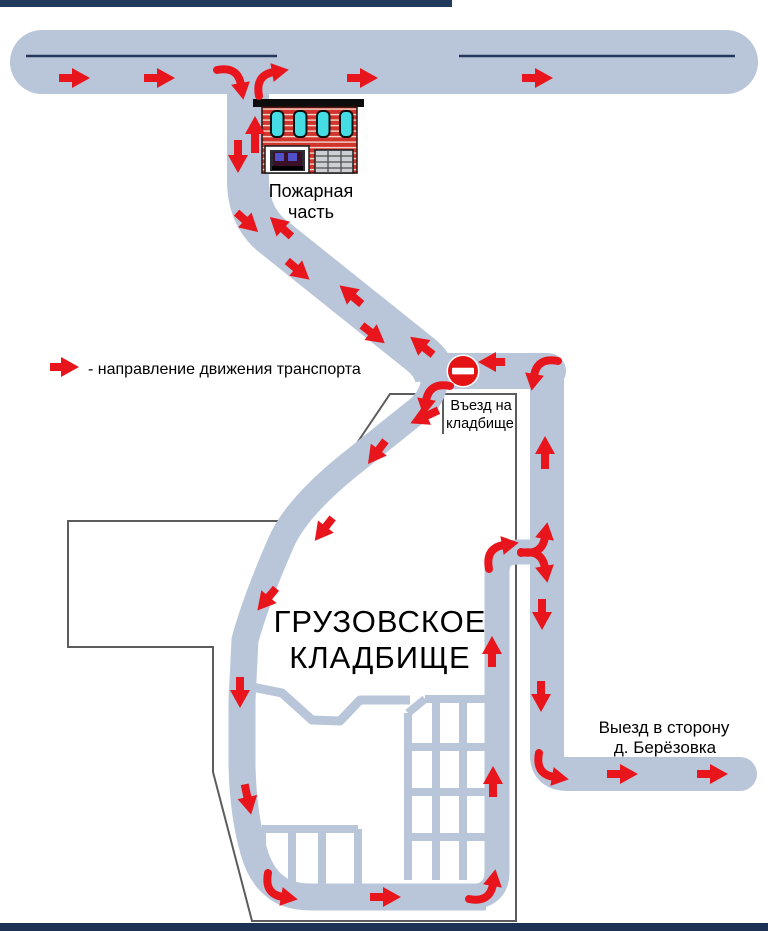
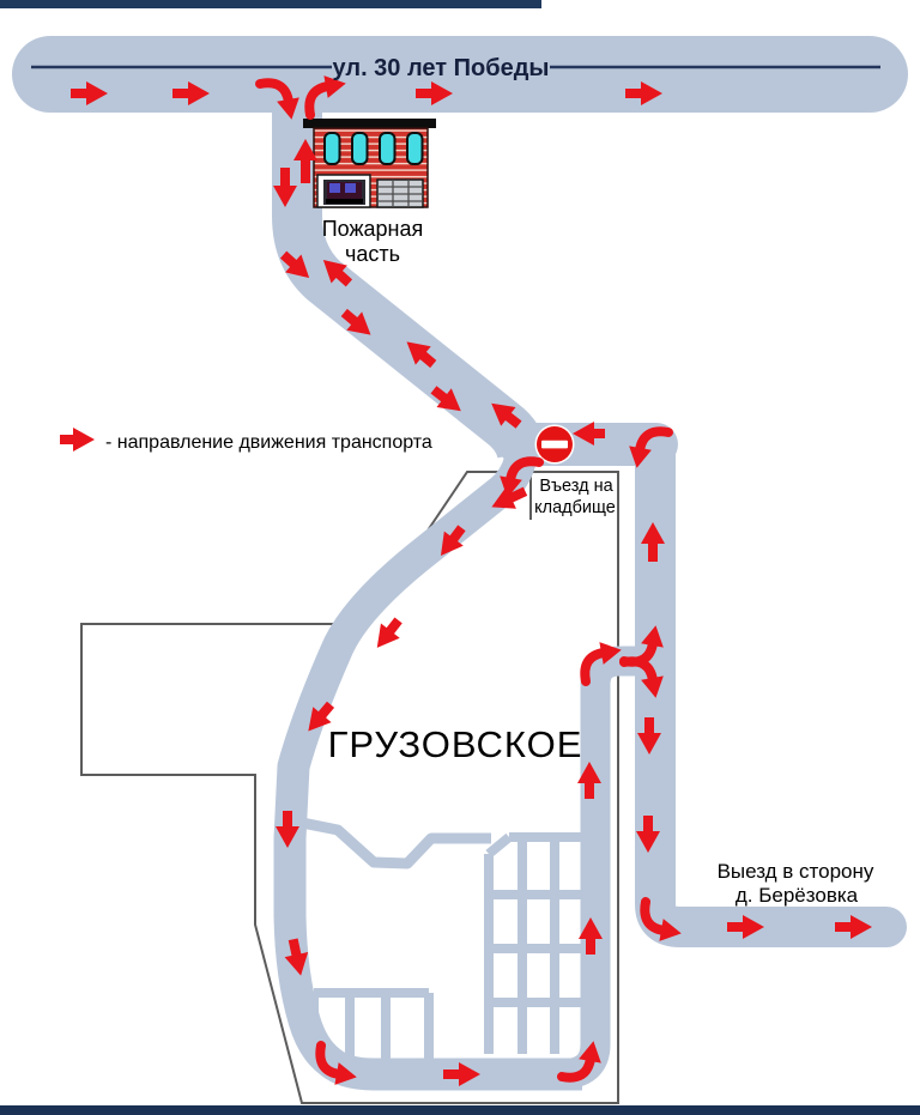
+ ул. 30 лет Победы
  Пожарная
  часть
  - направление движения транспорта
  Въезд на
  кладбище
  ГРУЗОВСКОЕ
- КЛАДБИЩЕ
  Выезд в сторону
  д. Берёзовка
